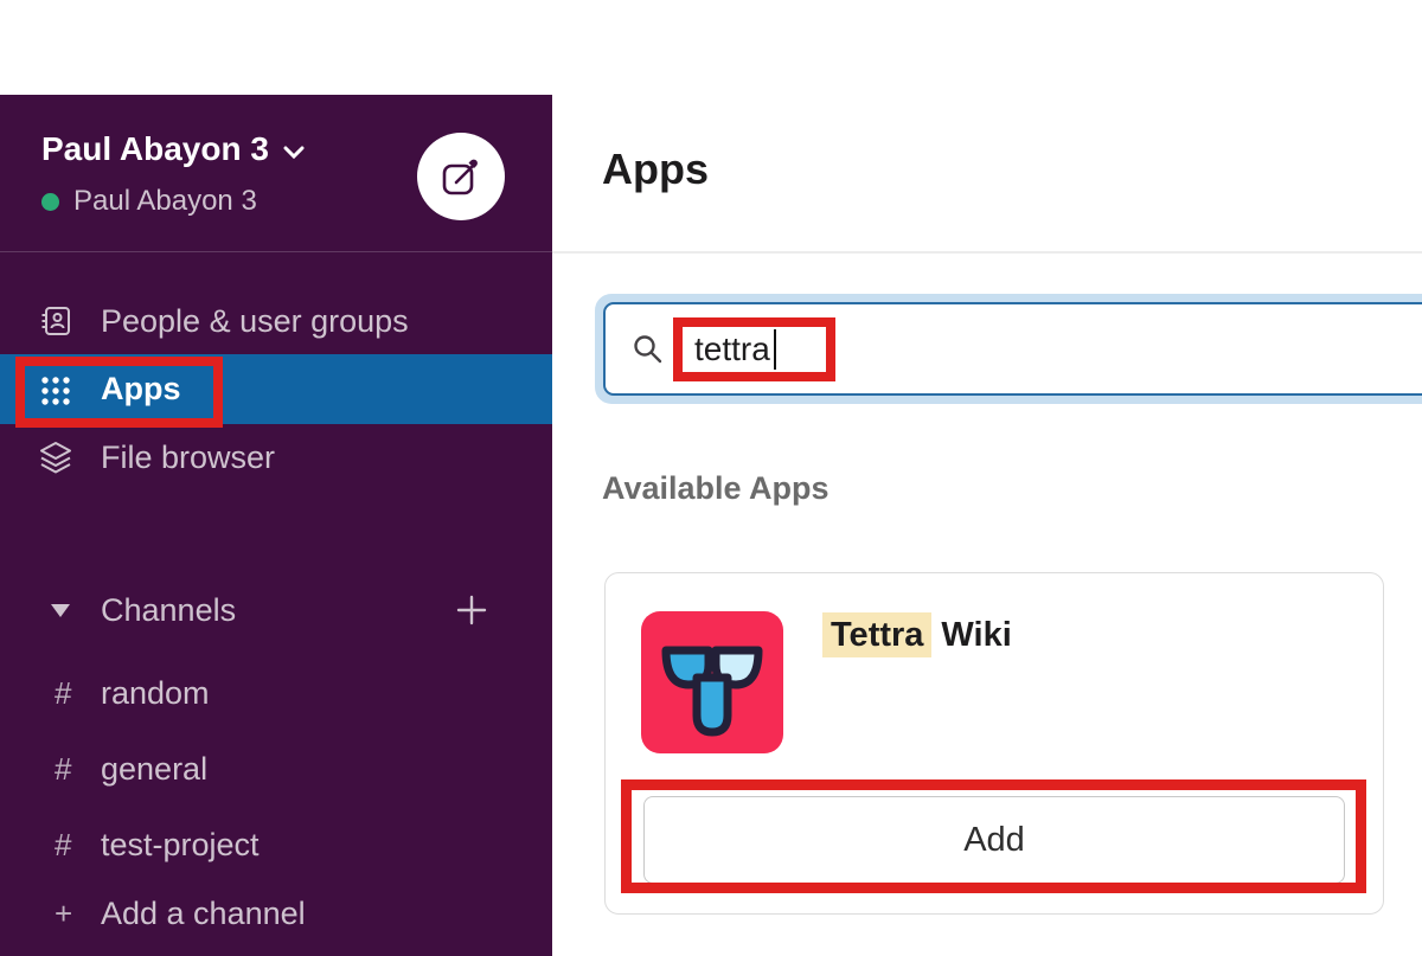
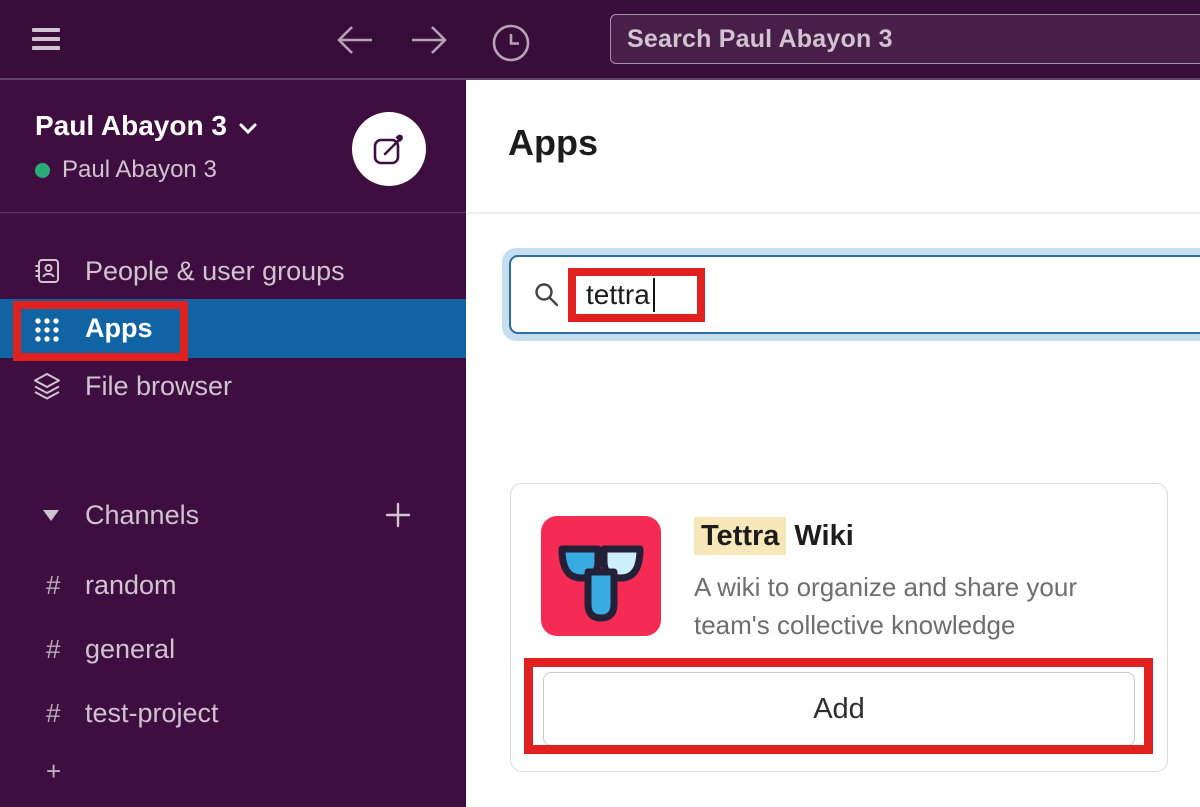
+ Search Paul Abayon 3
  Paul Abayon 3
  Paul Abayon 3
  People & user groups
  Apps
  File browser
  Channels
  #
  random
  #
  general
  #
  test-project
  +
- Add a channel
  Apps
  tettra
- Available Apps
  Tettra Wiki
+ A wiki to organize and share your team's collective knowledge
  Add
